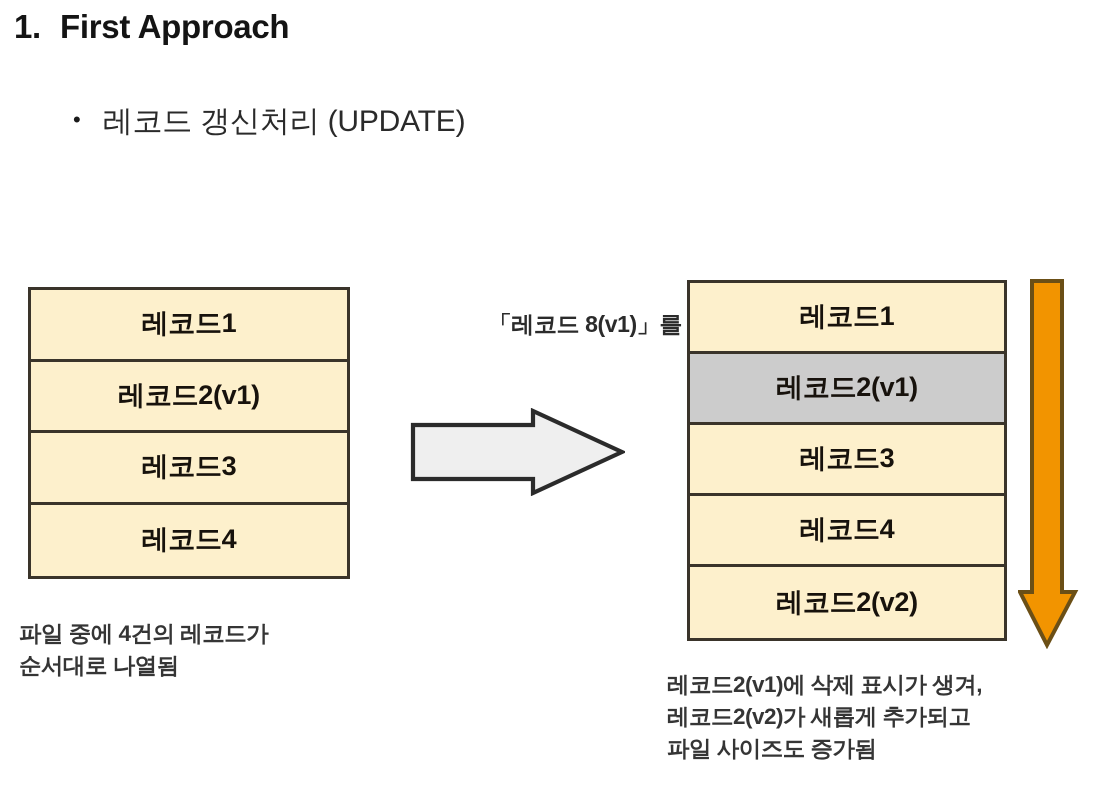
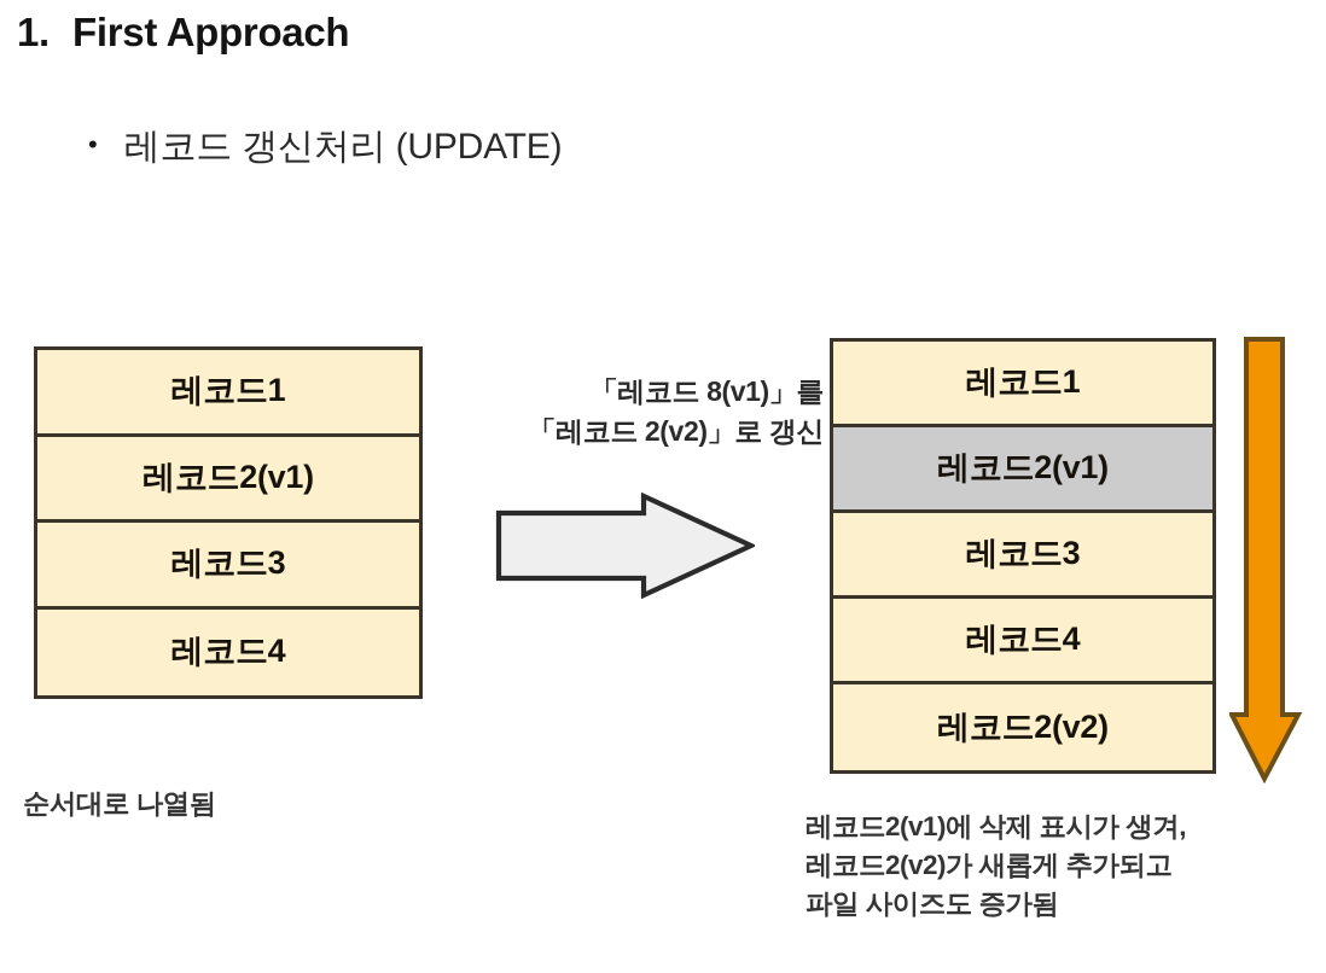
  1. First Approach
  •
  레코드 갱신처리 (UPDATE)
  레코드1
  레코드2(v1)
  레코드3
  레코드4
- 파일 중에 4건의 레코드가
  순서대로 나열됨
  「레코드 8(v1)」를
+ 「레코드 2(v2)」로 갱신
  레코드1
  레코드2(v1)
  레코드3
  레코드4
  레코드2(v2)
  레코드2(v1)에 삭제 표시가 생겨,
  레코드2(v2)가 새롭게 추가되고
  파일 사이즈도 증가됨
